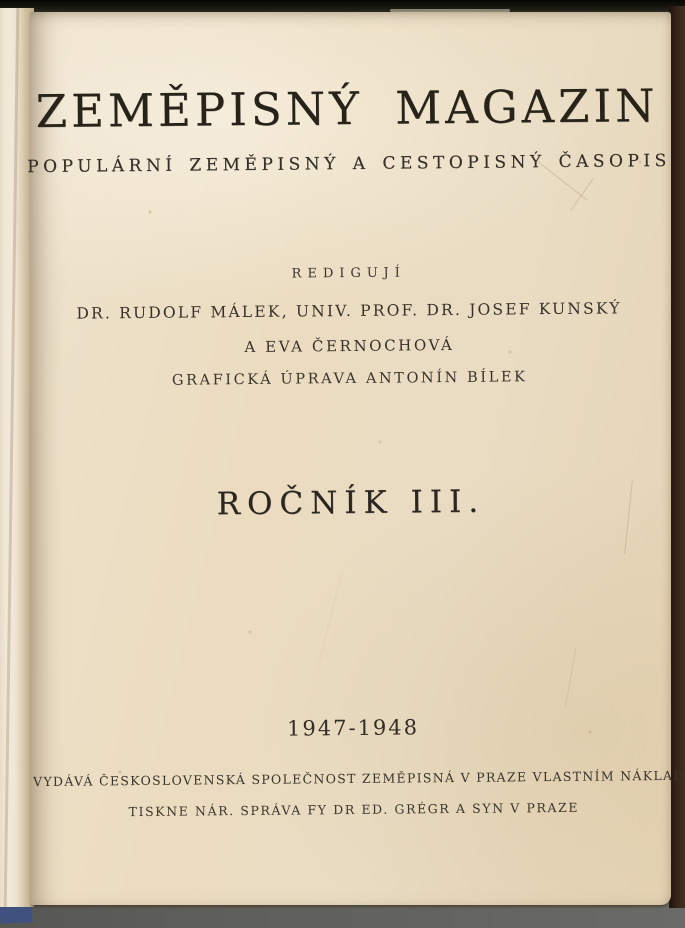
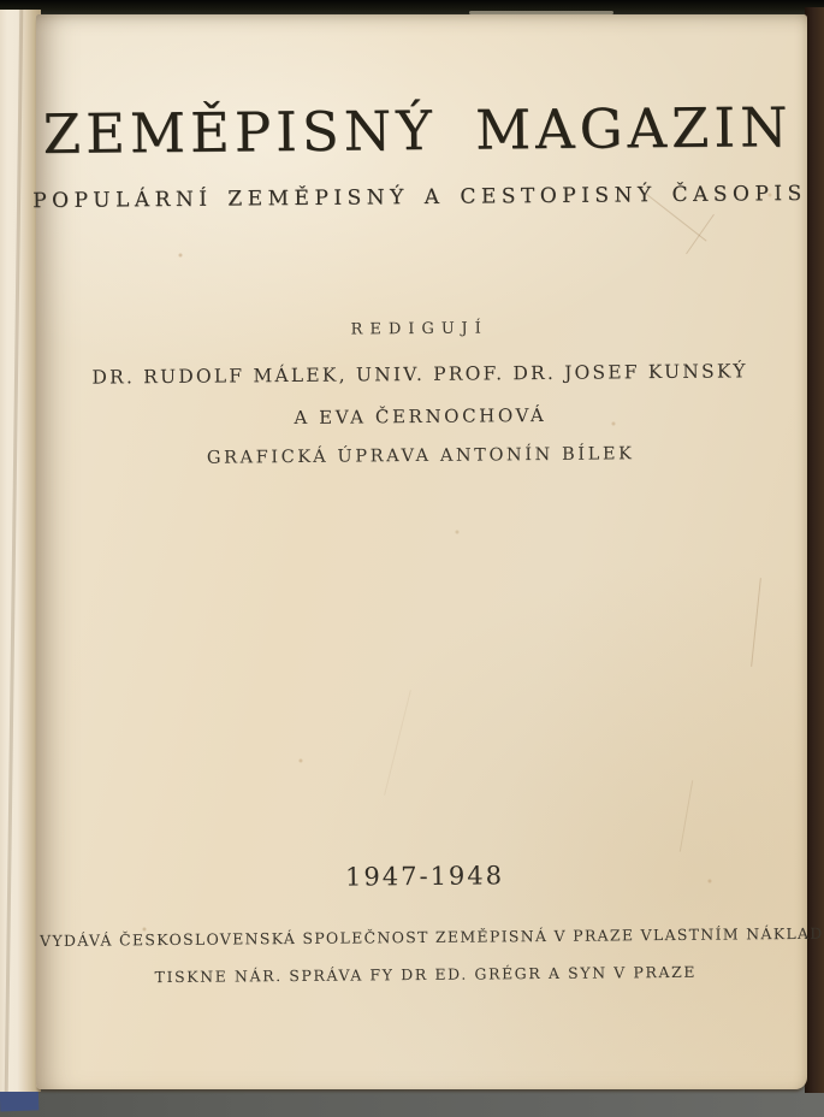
  ZEMĚPISNÝ MAGAZIN
  POPULÁRNÍ ZEMĚPISNÝ A CESTOPISNÝ ČASOPIS
  REDIGUJÍ
  DR. RUDOLF MÁLEK, UNIV. PROF. DR. JOSEF KUNSKÝ
  A EVA ČERNOCHOVÁ
  GRAFICKÁ ÚPRAVA ANTONÍN BÍLEK
- ROČNÍK III.
  1947-1948
  VYDÁVÁ ČESKOSLOVENSKÁ SPOLEČNOST ZEMĚPISNÁ V PRAZE VLASTNÍM NÁKLAD
  TISKNE NÁR. SPRÁVA FY DR ED. GRÉGR A SYN V PRAZE
